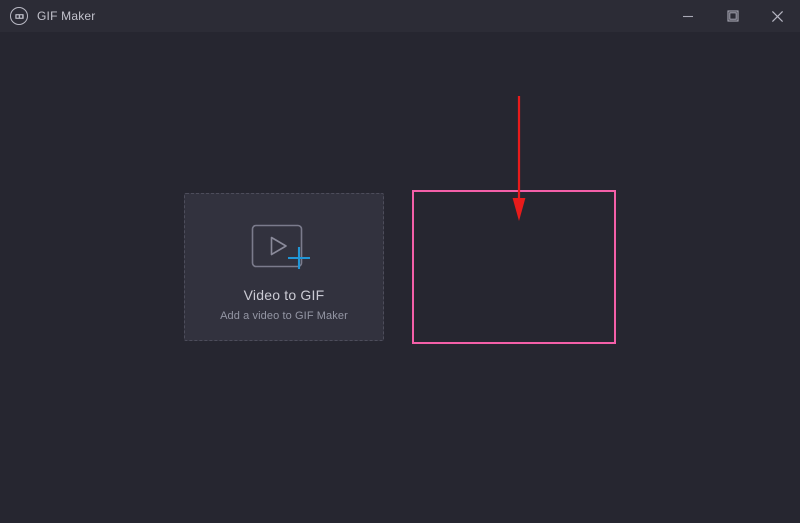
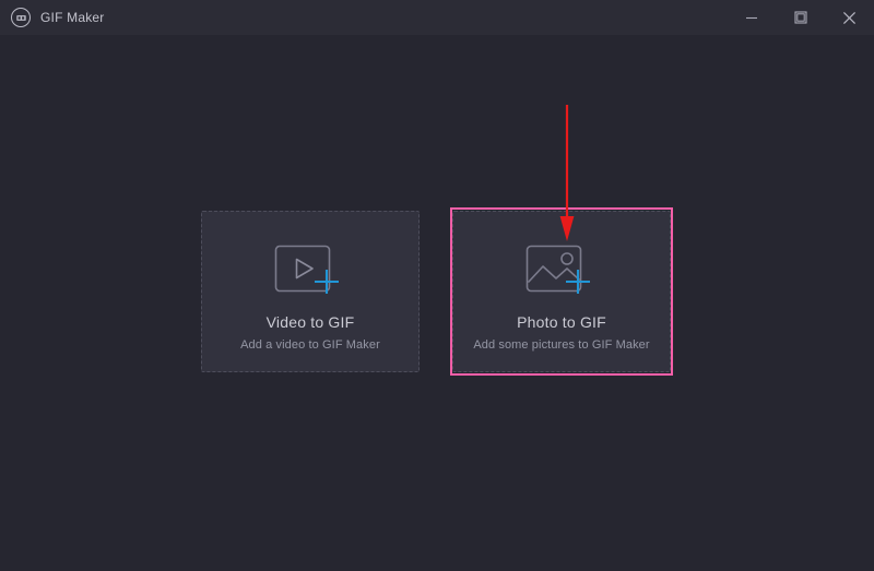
  GIF Maker
  Video to GIF
  Add a video to GIF Maker
+ Photo to GIF
+ Add some pictures to GIF Maker
